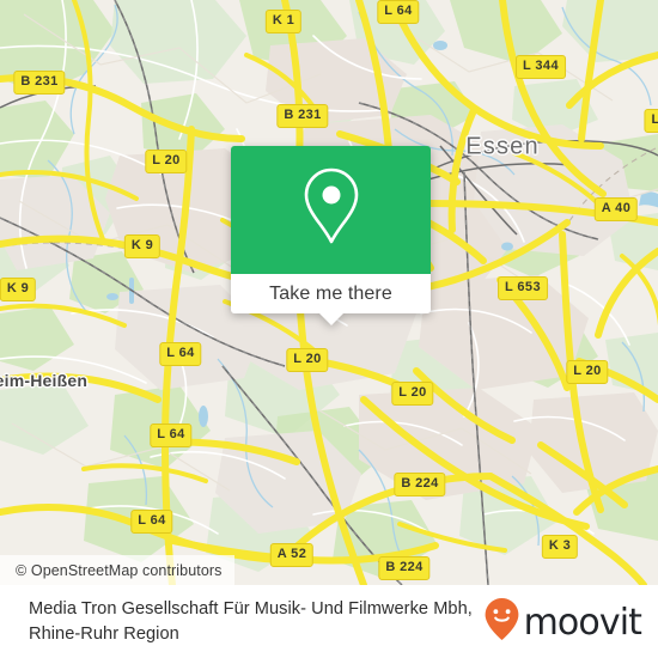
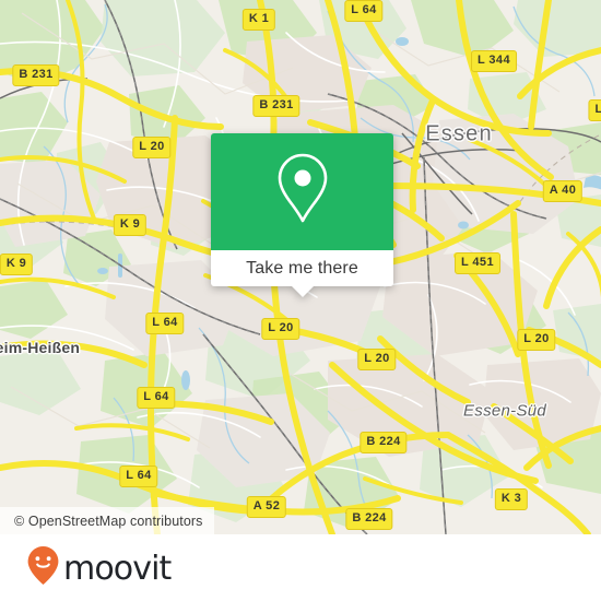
  Essen
+ Essen-Süd
  im-Heißen
  K 1
  L 64
  L 344
  B 231
  B 231
  L
  L 20
  A 40
  K 9
- L 653
+ L 451
  K 9
  L 64
  L 20
  L 20
  L 20
  L 64
  B 224
  L 64
  A 52
  K 3
  B 224
  Take me there
  © OpenStreetMap contributors
- Media Tron Gesellschaft Für Musik- Und Filmwerke Mbh, Rhine-Ruhr Region
  moovit
